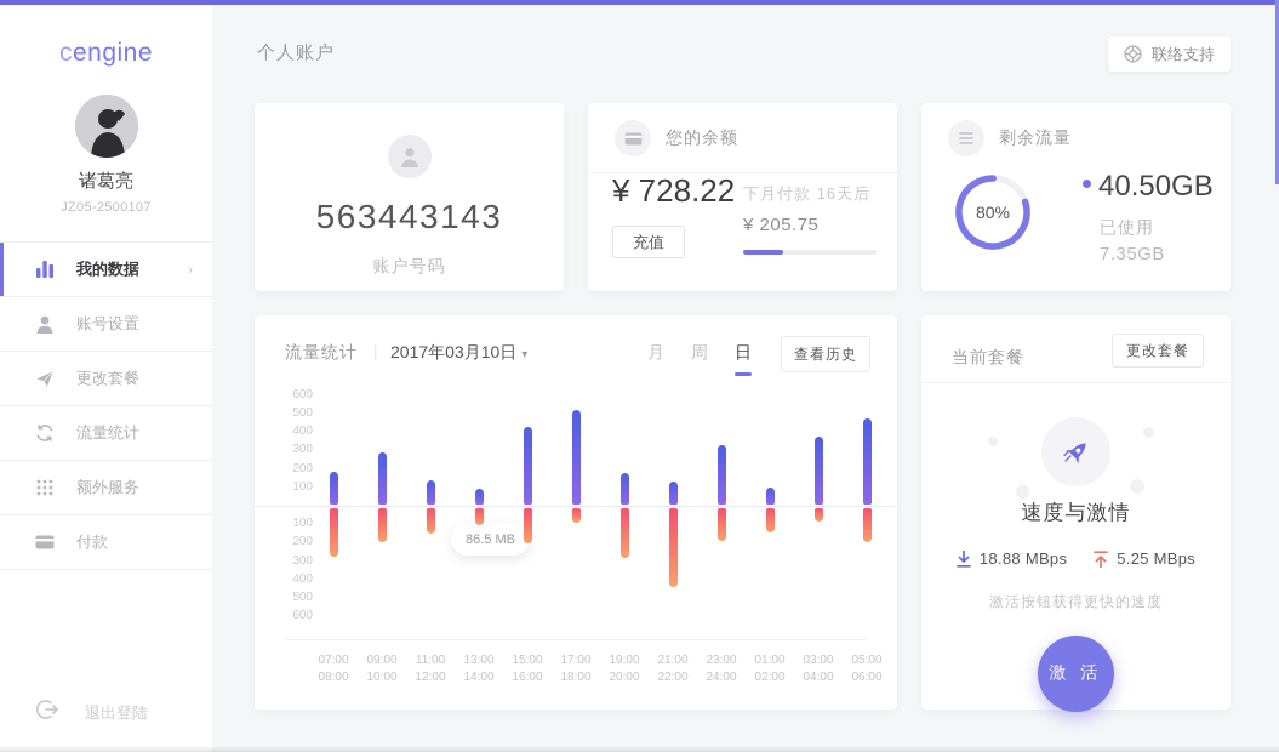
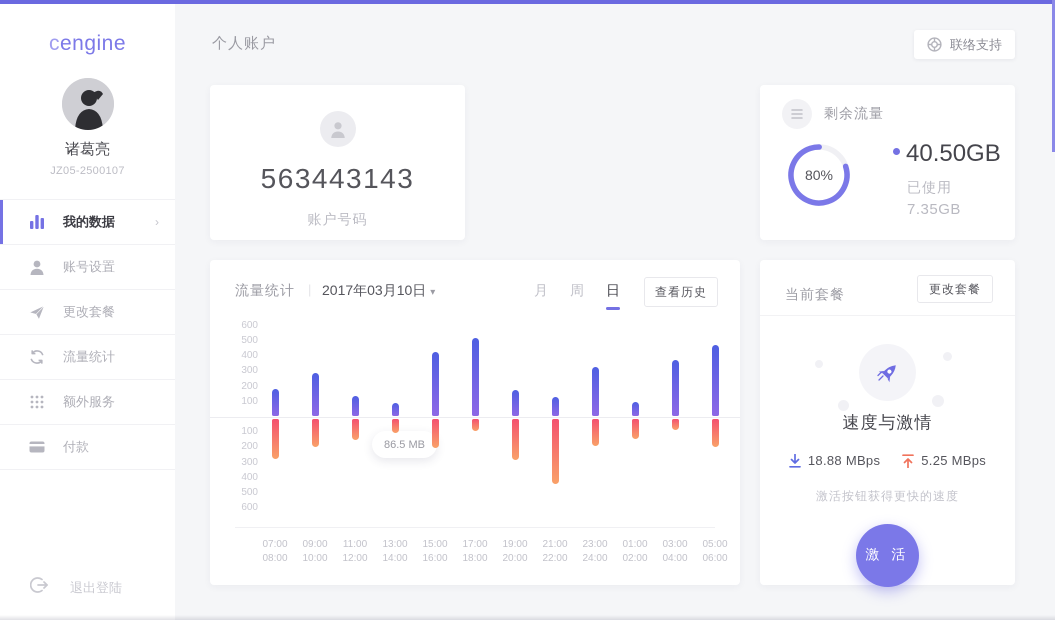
  cengine
  诸葛亮
  JZ05-2500107
  我的数据
  ›
  账号设置
  更改套餐
  流量统计
  额外服务
  付款
  退出登陆
  个人账户
  联络支持
  563443143
  账户号码
- 您的余额
- ¥ 728.22
- 充值
- 下月付款 16天后
- ¥ 205.75
  剩余流量
  80%
  40.50GB
  已使用
  7.35GB
  流量统计
  2017年03月10日 ▾
  月
  周
  日
  查看历史
  86.5 MB
  600
  600
  500
  500
  400
  400
  300
  300
  200
  200
  100
  100
  07:00
  08:00
  09:00
  10:00
  11:00
  12:00
  13:00
  14:00
  15:00
  16:00
  17:00
  18:00
  19:00
  20:00
  21:00
  22:00
  23:00
  24:00
  01:00
  02:00
  03:00
  04:00
  05:00
  06:00
  当前套餐
  更改套餐
  速度与激情
  18.88 MBps
  5.25 MBps
  激活按钮获得更快的速度
  激 活
